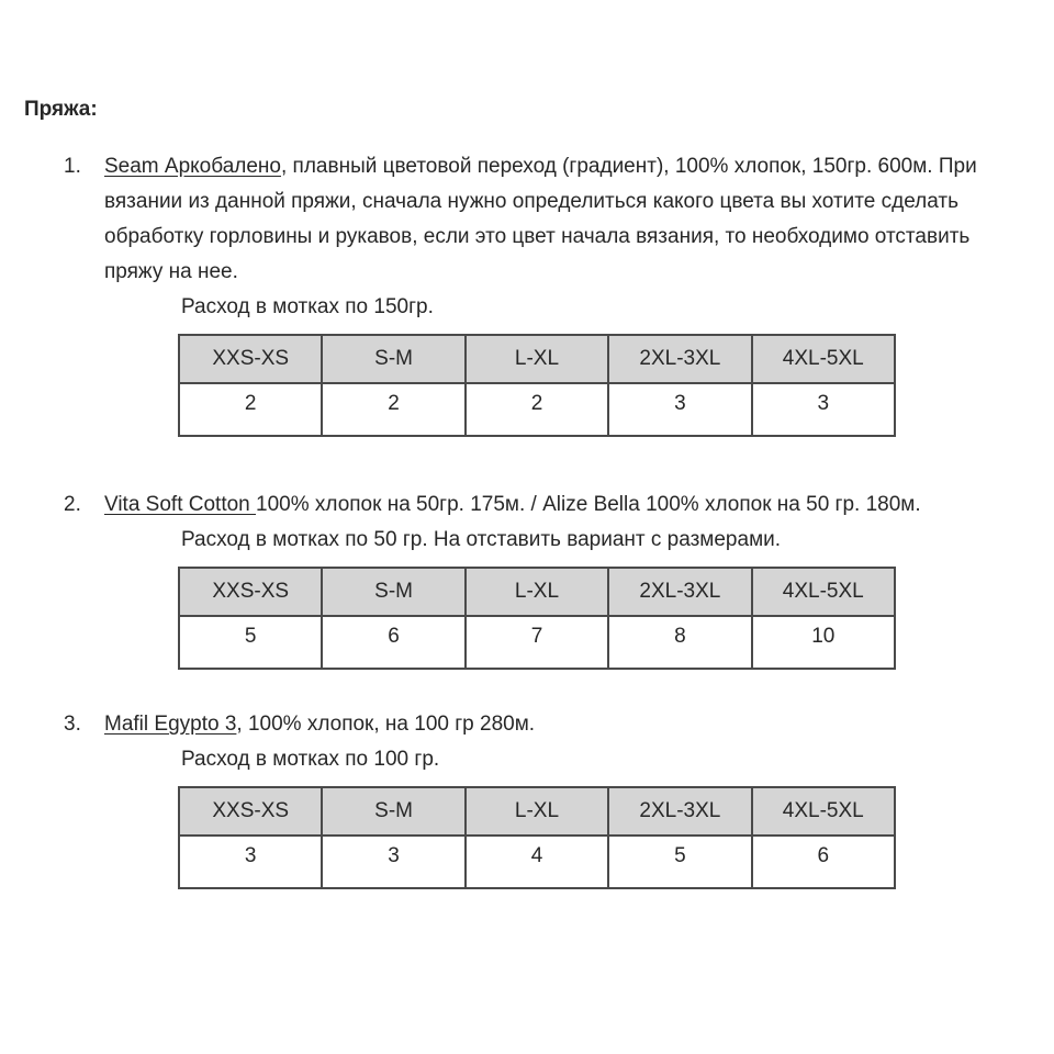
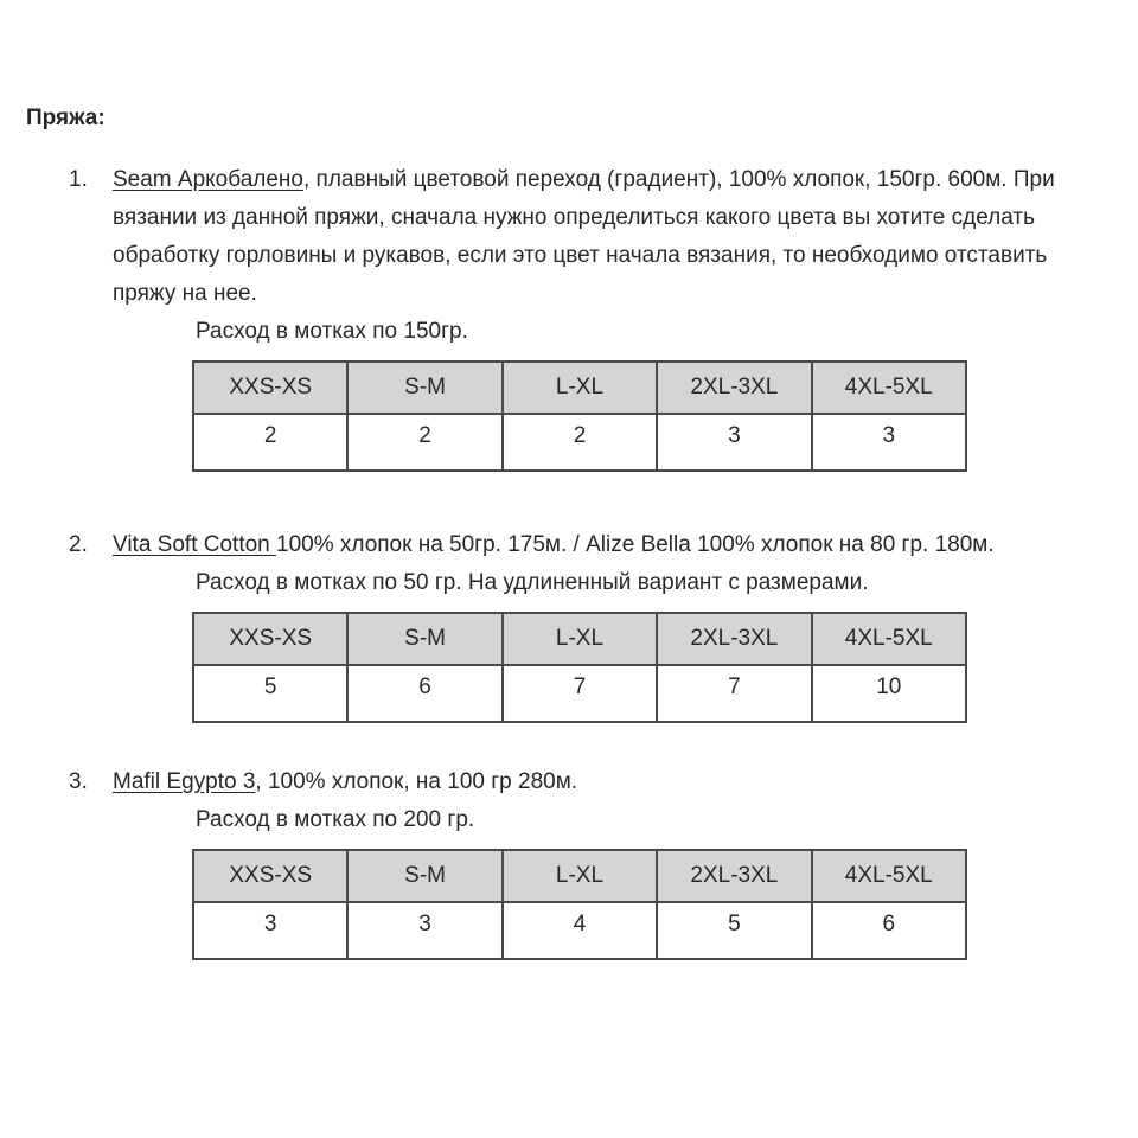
  Пряжа:
  1.
  Seam Аркобалено, плавный цветовой переход (градиент), 100% хлопок, 150гр. 600м. При вязании из данной пряжи, сначала нужно определиться какого цвета вы хотите сделать обработку горловины и рукавов, если это цвет начала вязания, то необходимо отставить пряжу на нее.
  Расход в мотках по 150гр.
  XXS-XS	S-M	L-XL	2XL-3XL	4XL-5XL
  2	2	2	3	3
  2.
- Vita Soft Cotton 100% хлопок на 50гр. 175м. / Alize Bella 100% хлопок на 50 гр. 180м.
+ Vita Soft Cotton 100% хлопок на 50гр. 175м. / Alize Bella 100% хлопок на 80 гр. 180м.
- Расход в мотках по 50 гр. На отставить вариант с размерами.
+ Расход в мотках по 50 гр. На удлиненный вариант с размерами.
  XXS-XS	S-M	L-XL	2XL-3XL	4XL-5XL
- 5	6	7	8	10
+ 5	6	7	7	10
  3.
  Mafil Egypto 3, 100% хлопок, на 100 гр 280м.
- Расход в мотках по 100 гр.
+ Расход в мотках по 200 гр.
  XXS-XS	S-M	L-XL	2XL-3XL	4XL-5XL
  3	3	4	5	6
